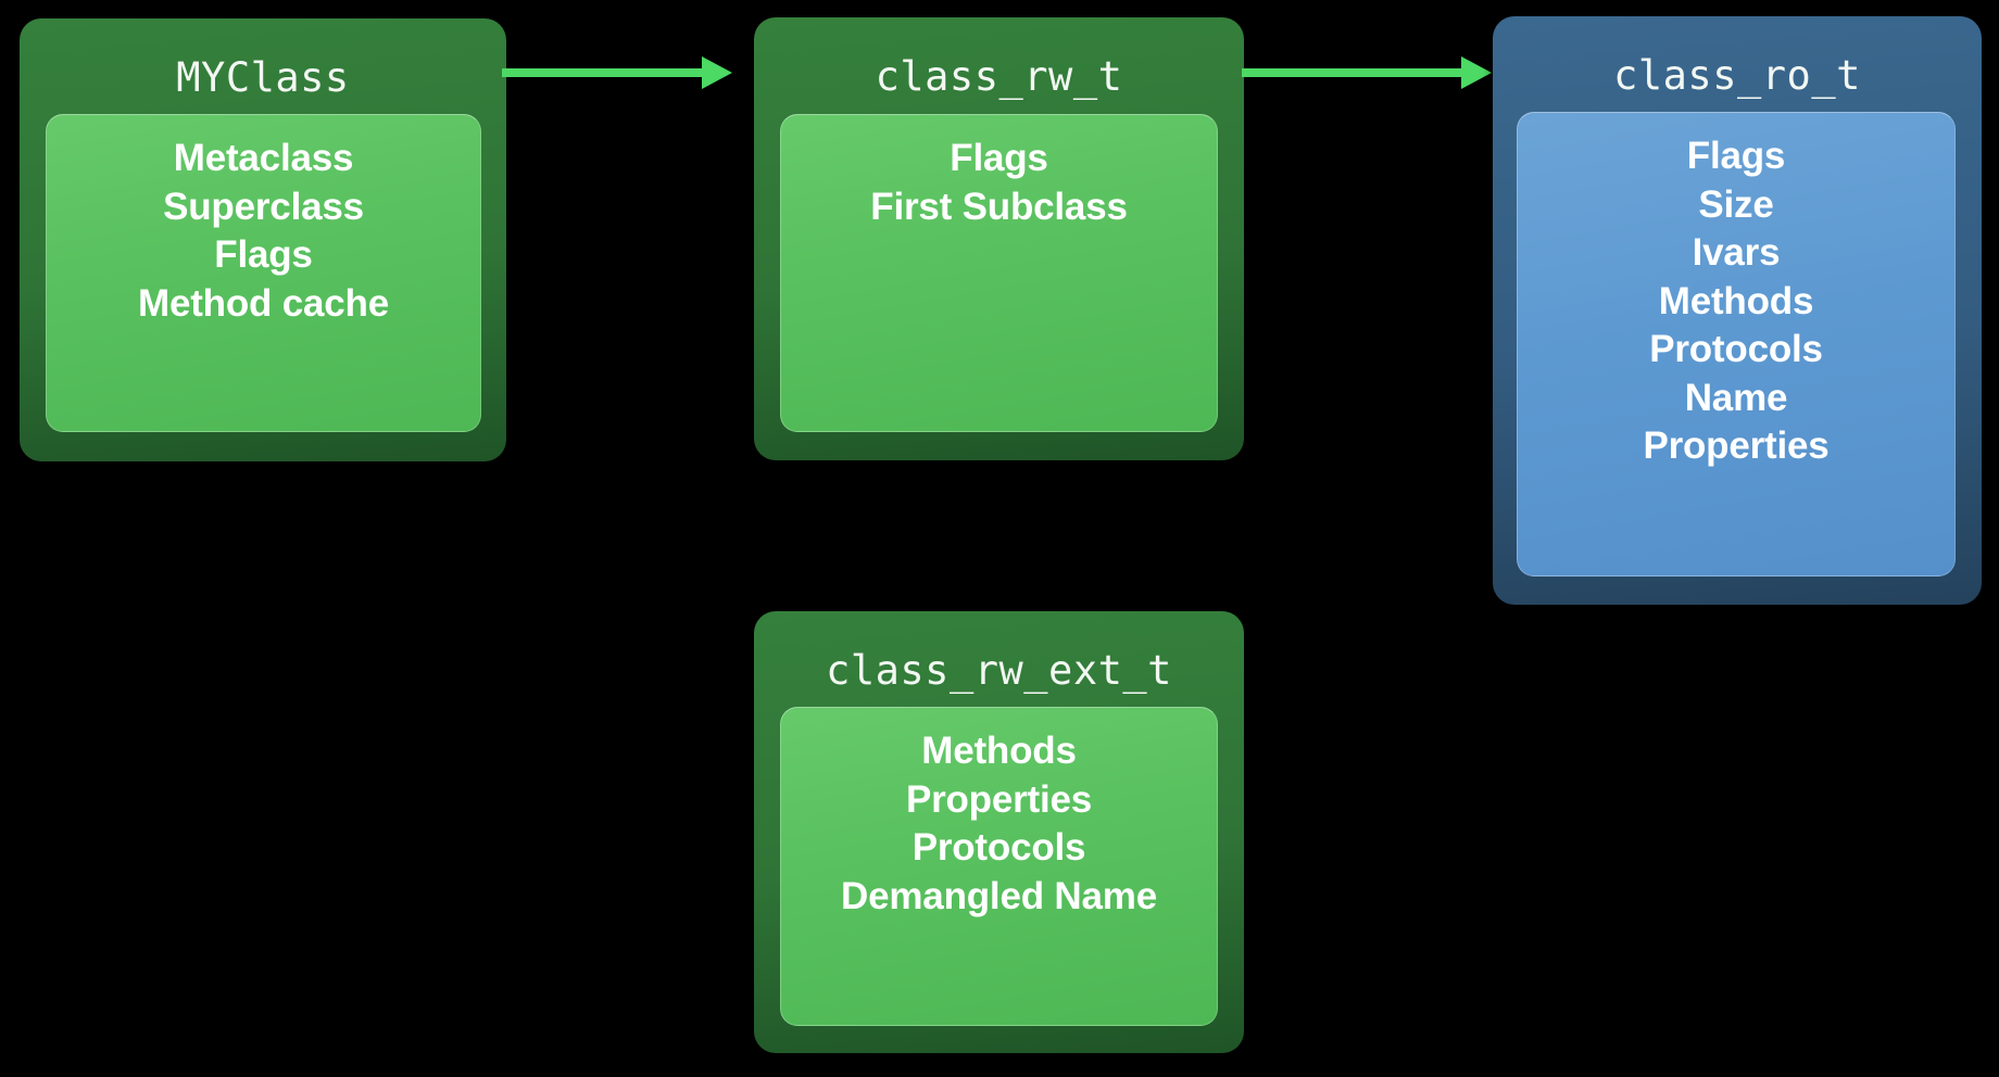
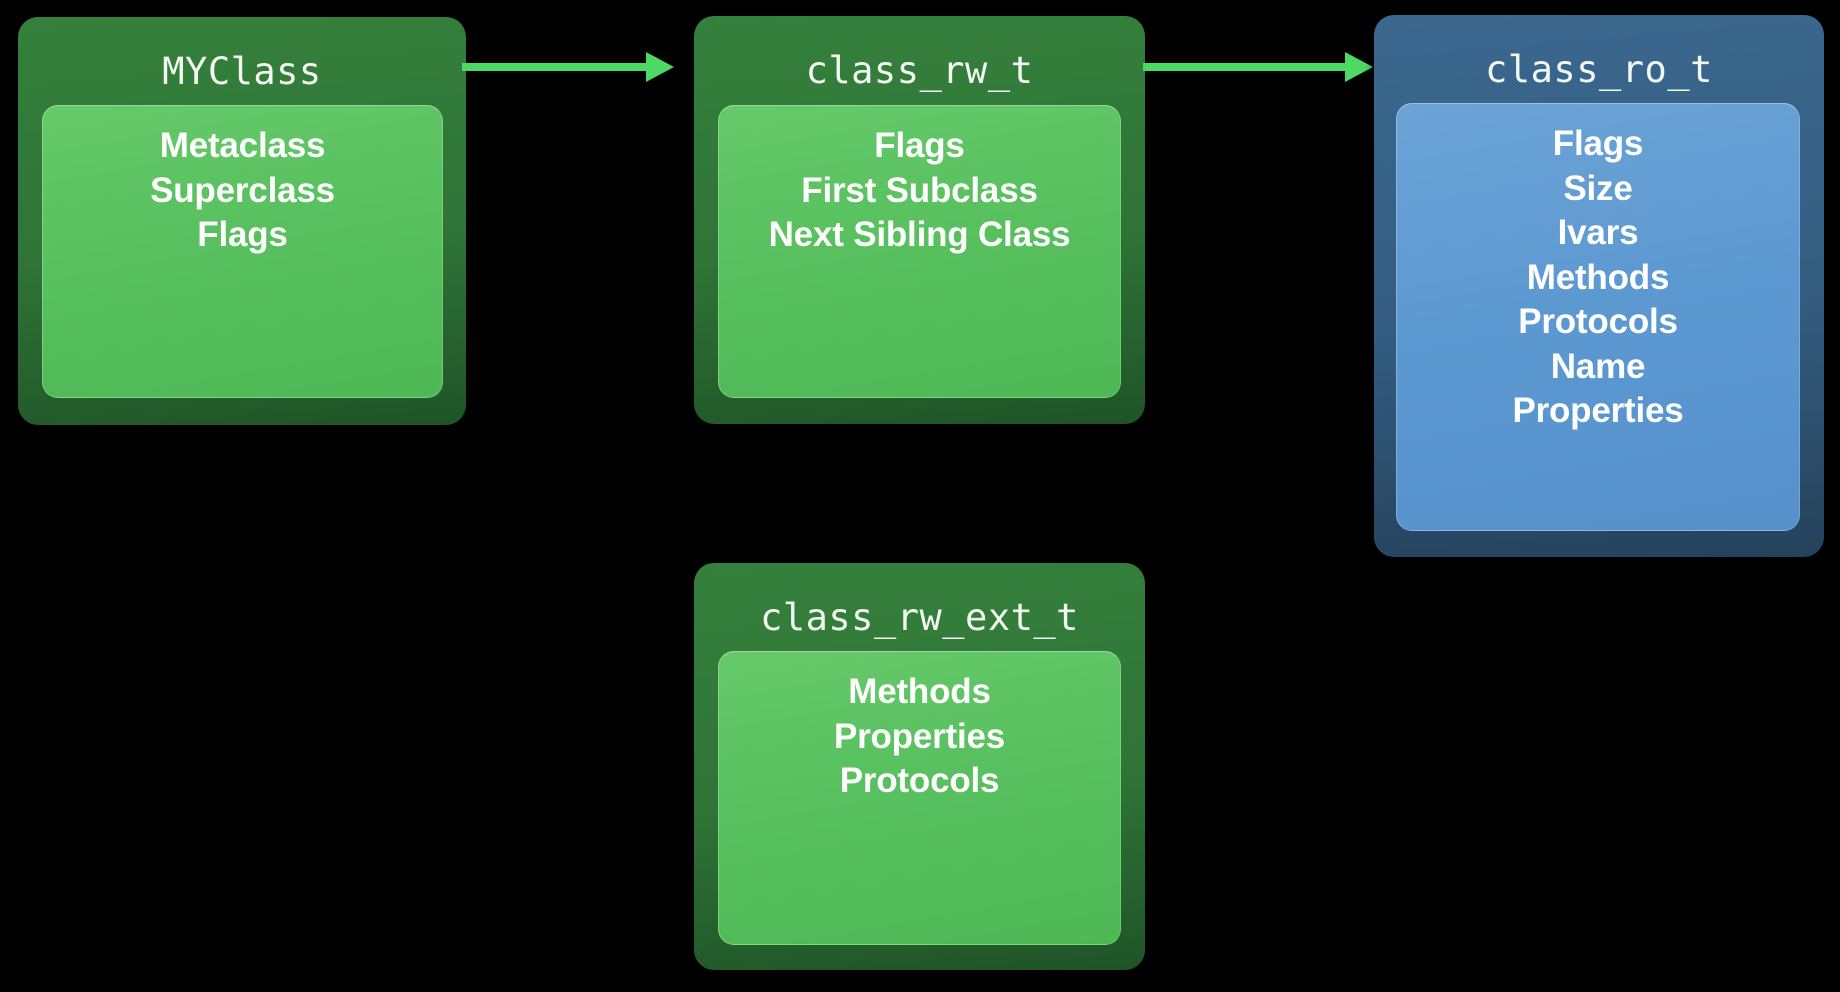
  MYClass
  Metaclass
  Superclass
  Flags
- Method cache
  class_rw_t
  Flags
  First Subclass
+ Next Sibling Class
  class_ro_t
  Flags
  Size
  Ivars
  Methods
  Protocols
  Name
  Properties
  class_rw_ext_t
  Methods
  Properties
  Protocols
- Demangled Name
